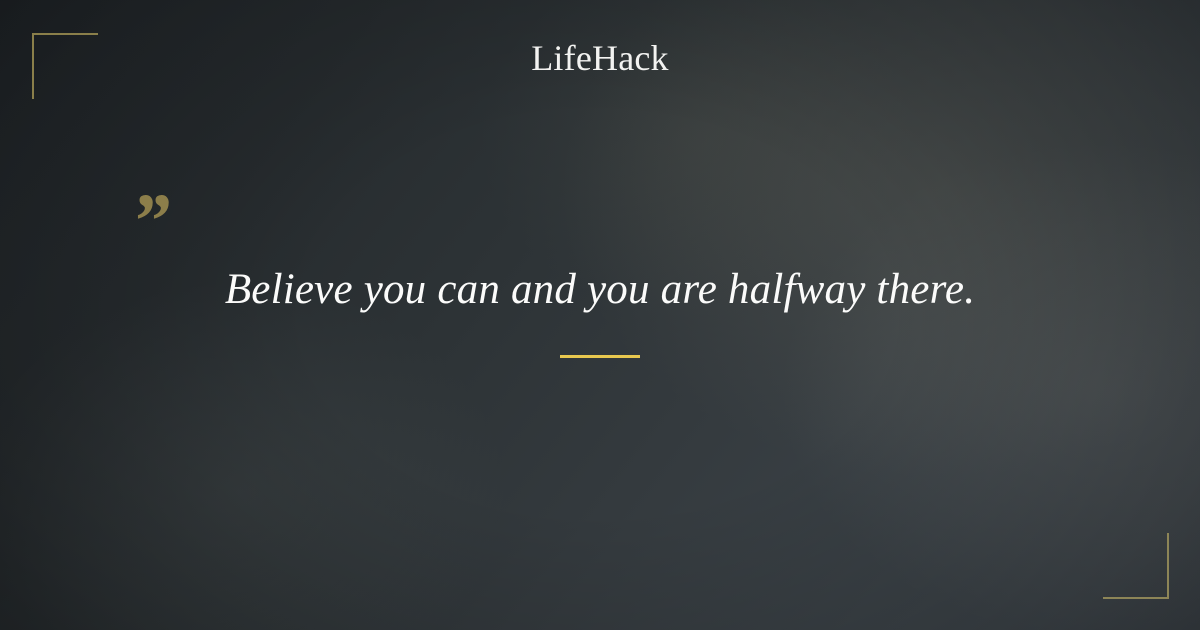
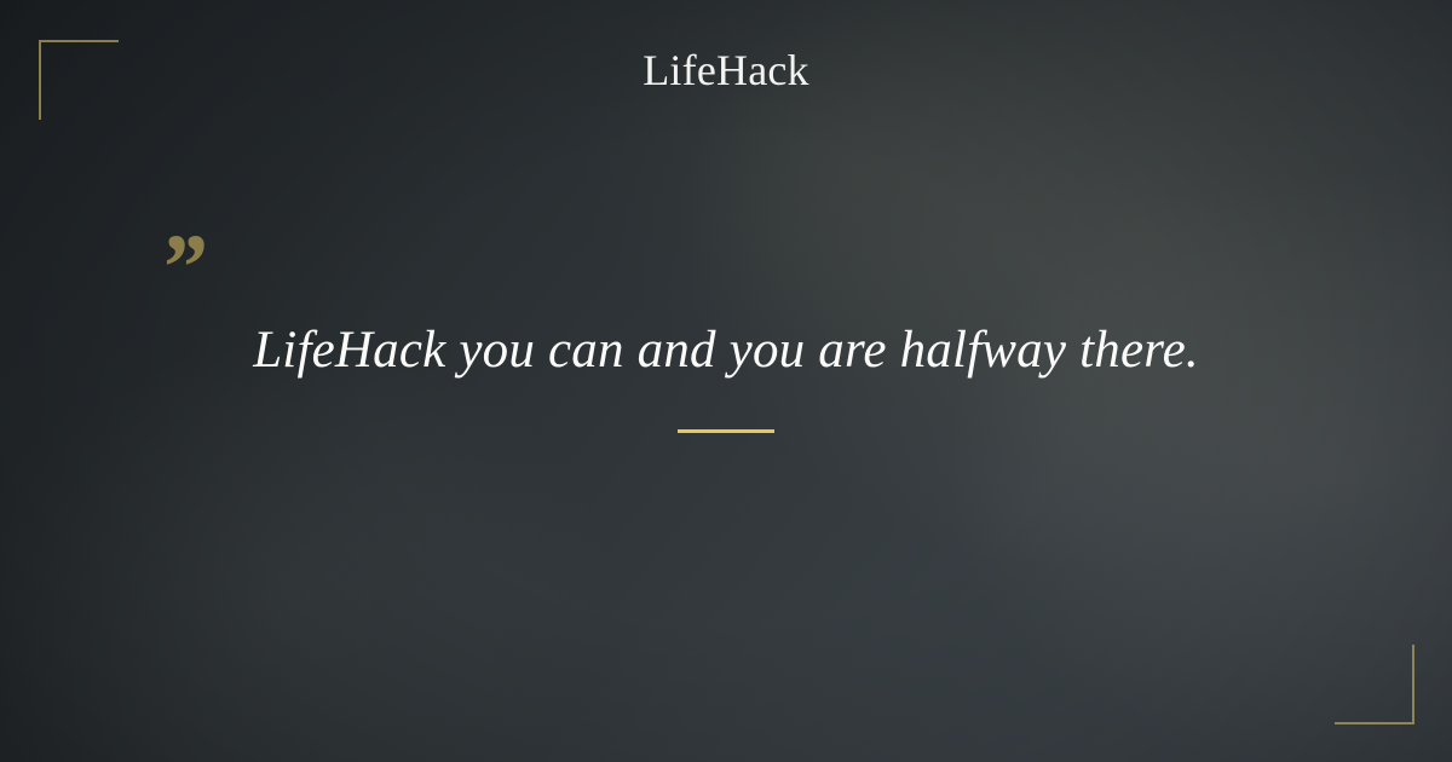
  LifeHack
  ”
- Believe you can and you are halfway there.
+ LifeHack you can and you are halfway there.
